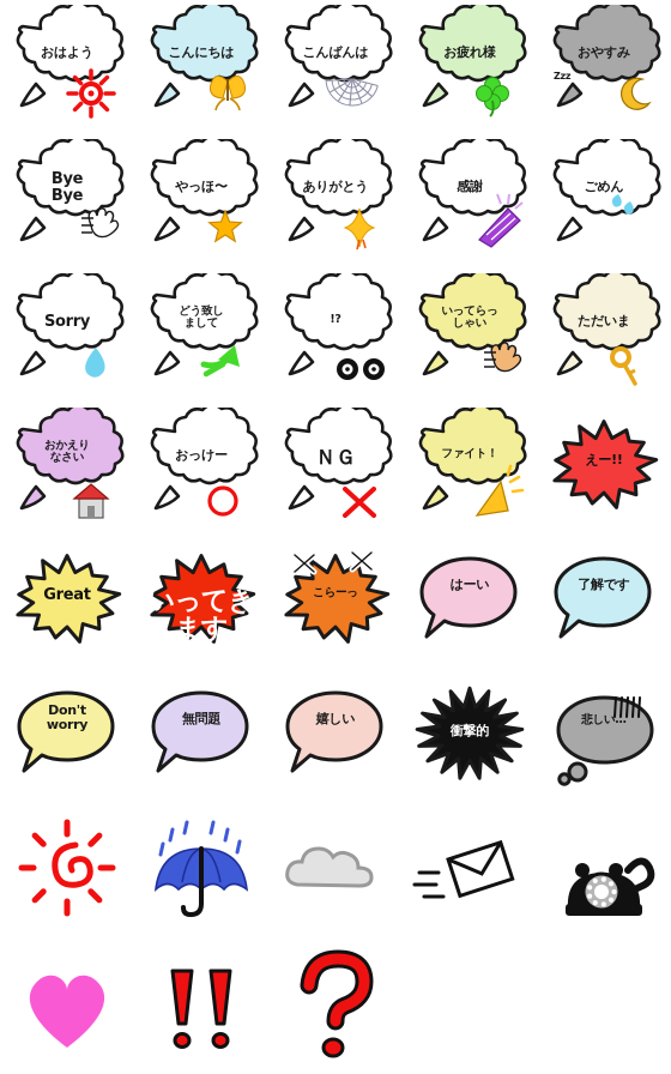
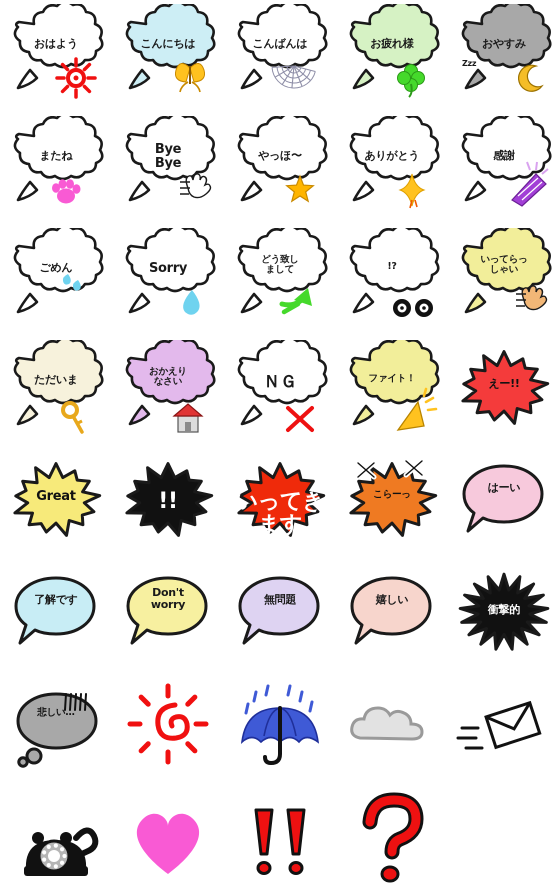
  おはよう
  こんにちは
  こんばんは
  お疲れ様
  おやすみ
  Zzz
+ またね
  Bye
  Bye
  やっほ〜
  ありがとう
  感謝
  ごめん
  Sorry
  どう致し
  まして
  !?
  いってらっ
  しゃい
  ただいま
  おかえり
  なさい
- おっけー
  ＮＧ
  ファイト！
  えー!!
  Great
+ !!
  いってきます
  こらーっ
  はーい
  了解です
  Don't
  worry
  無問題
  嬉しい
  衝撃的
  悲しい…
